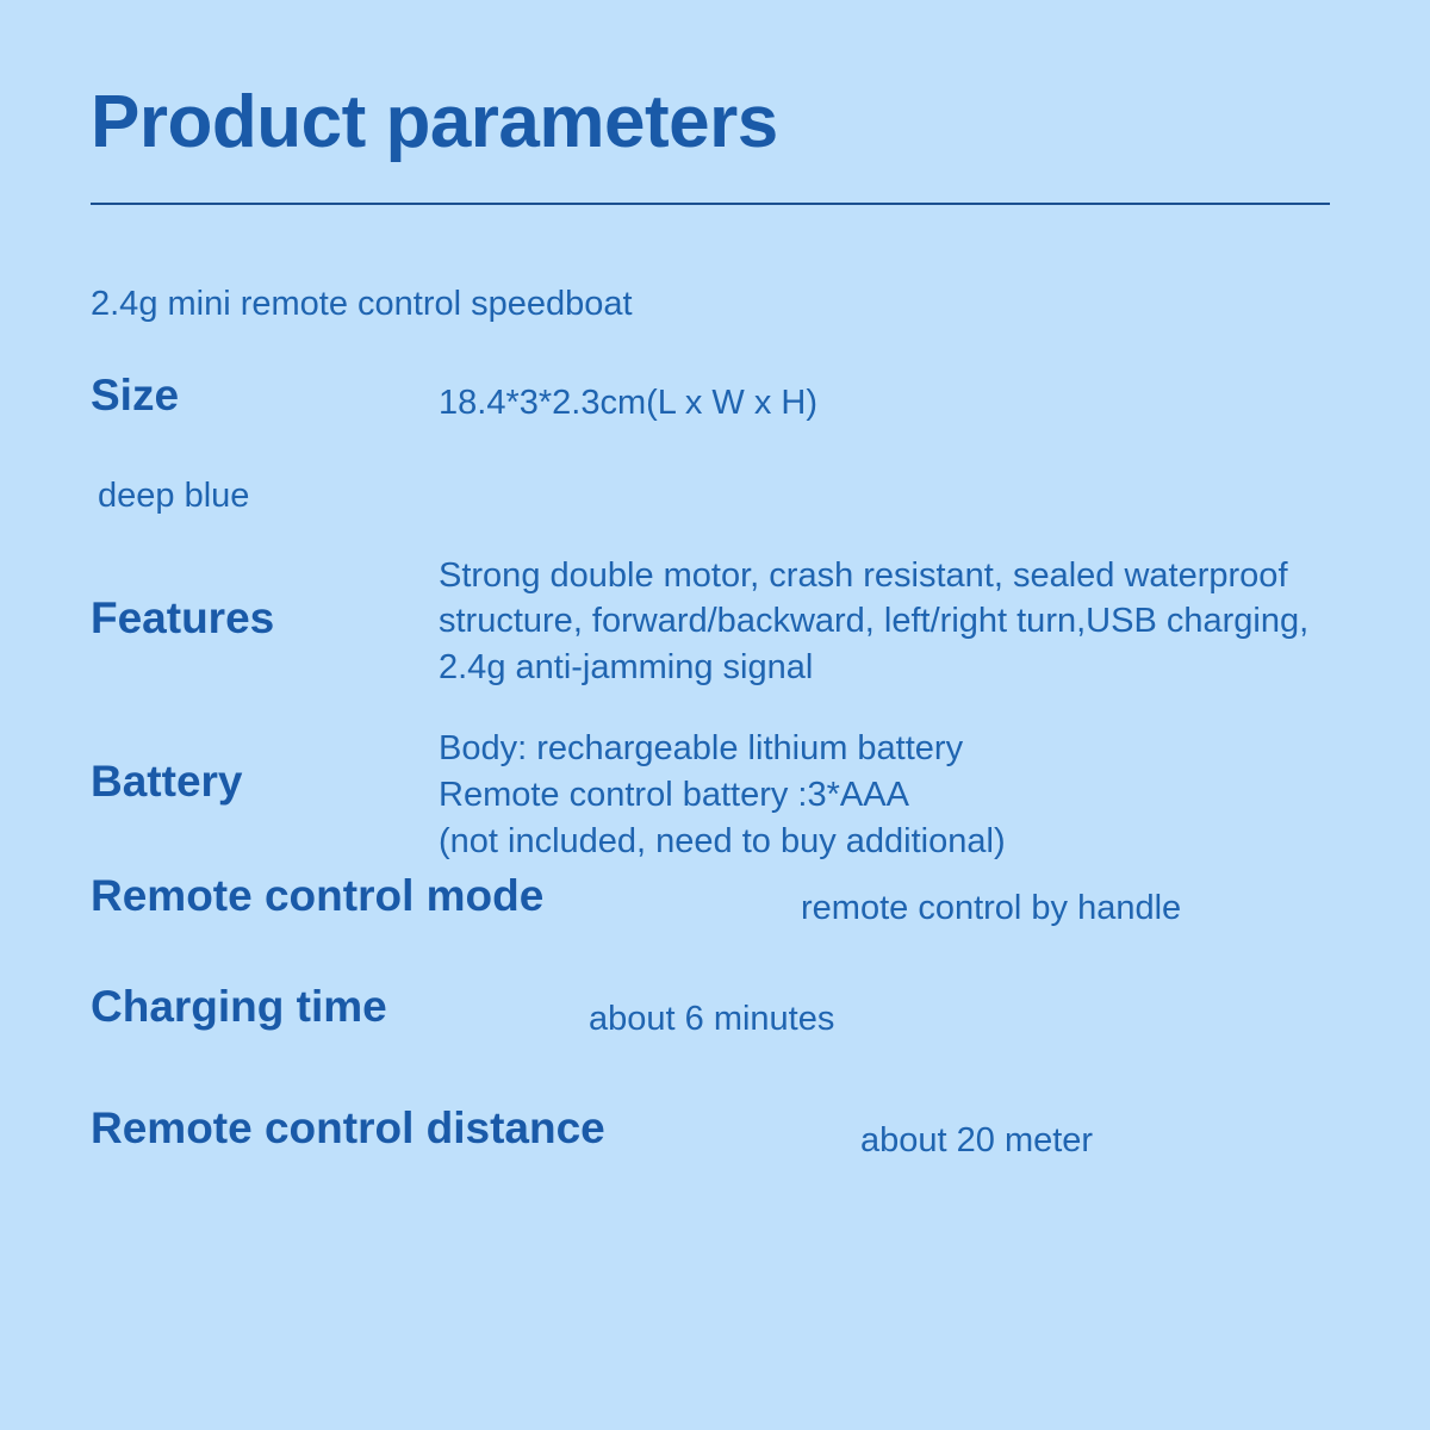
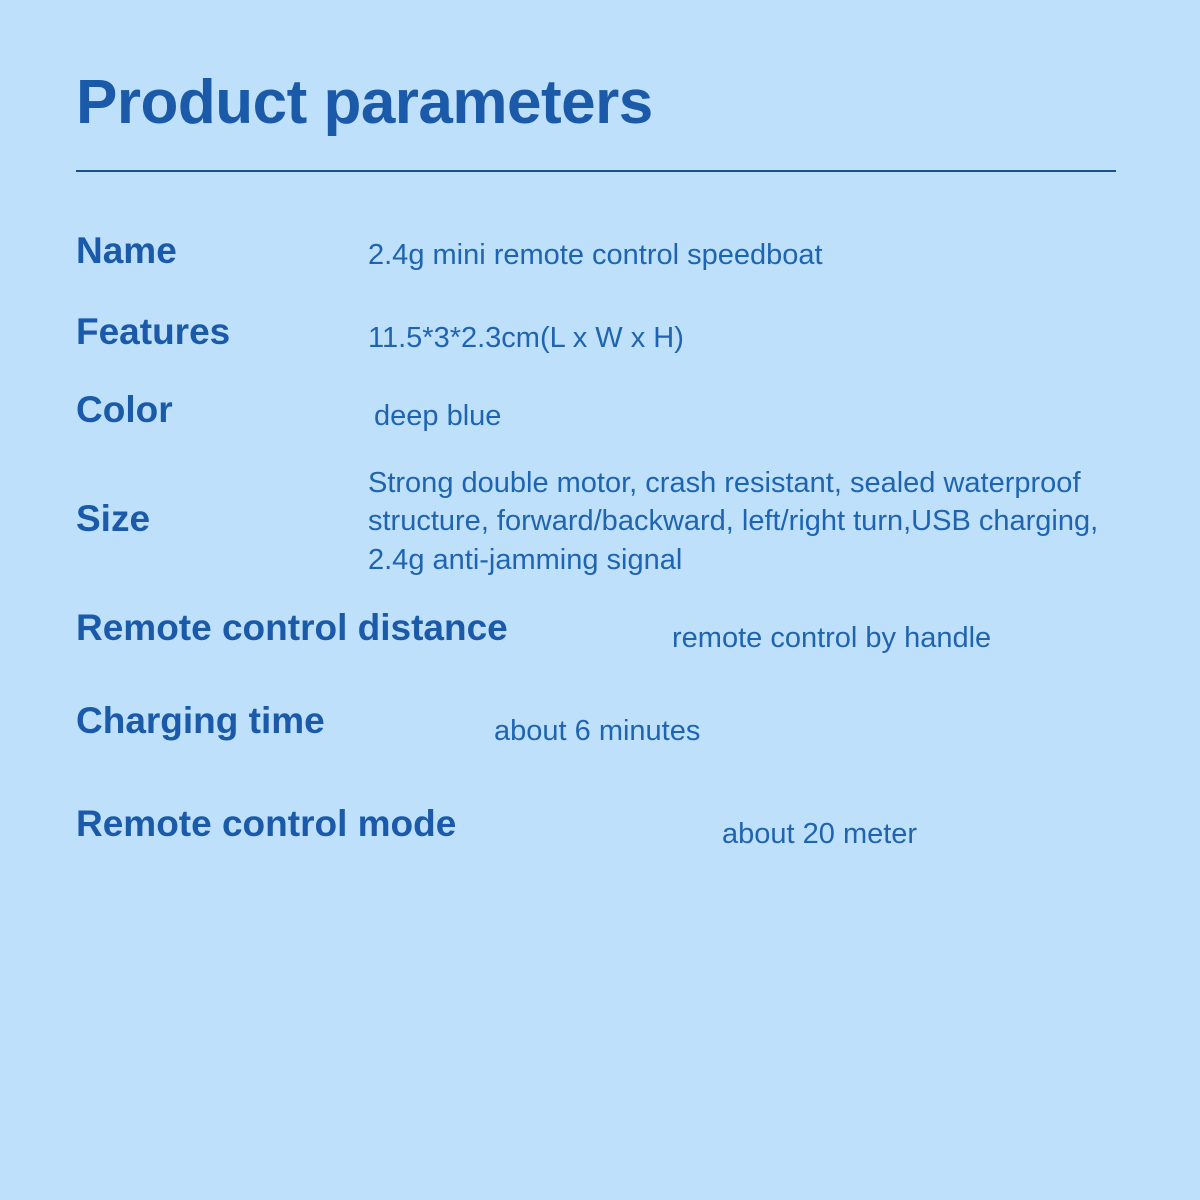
  Product parameters
+ Name
  2.4g mini remote control speedboat
- Size
+ Features
- 18.4*3*2.3cm(L x W x H)
+ 11.5*3*2.3cm(L x W x H)
+ Color
  deep blue
- Features
+ Size
  Strong double motor, crash resistant, sealed waterproof structure, forward/backward, left/right turn,USB charging, 2.4g anti-jamming signal
- Battery
- Body: rechargeable lithium battery
- Remote control battery :3*AAA
- (not included, need to buy additional)
- Remote control mode
+ Remote control distance
  remote control by handle
  Charging time
  about 6 minutes
- Remote control distance
+ Remote control mode
  about 20 meter
